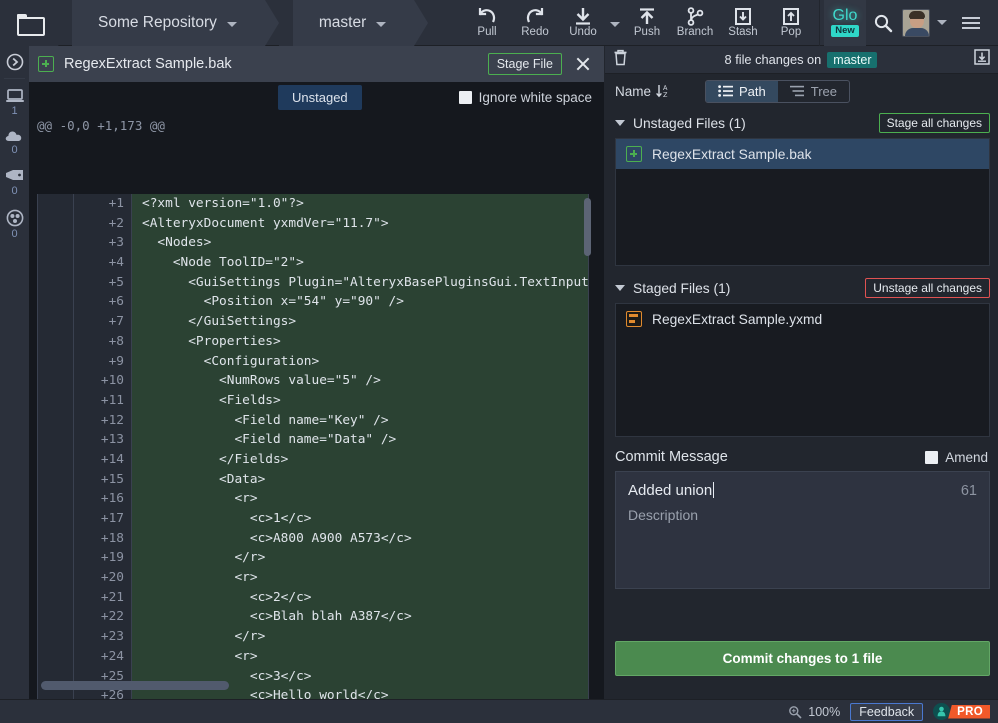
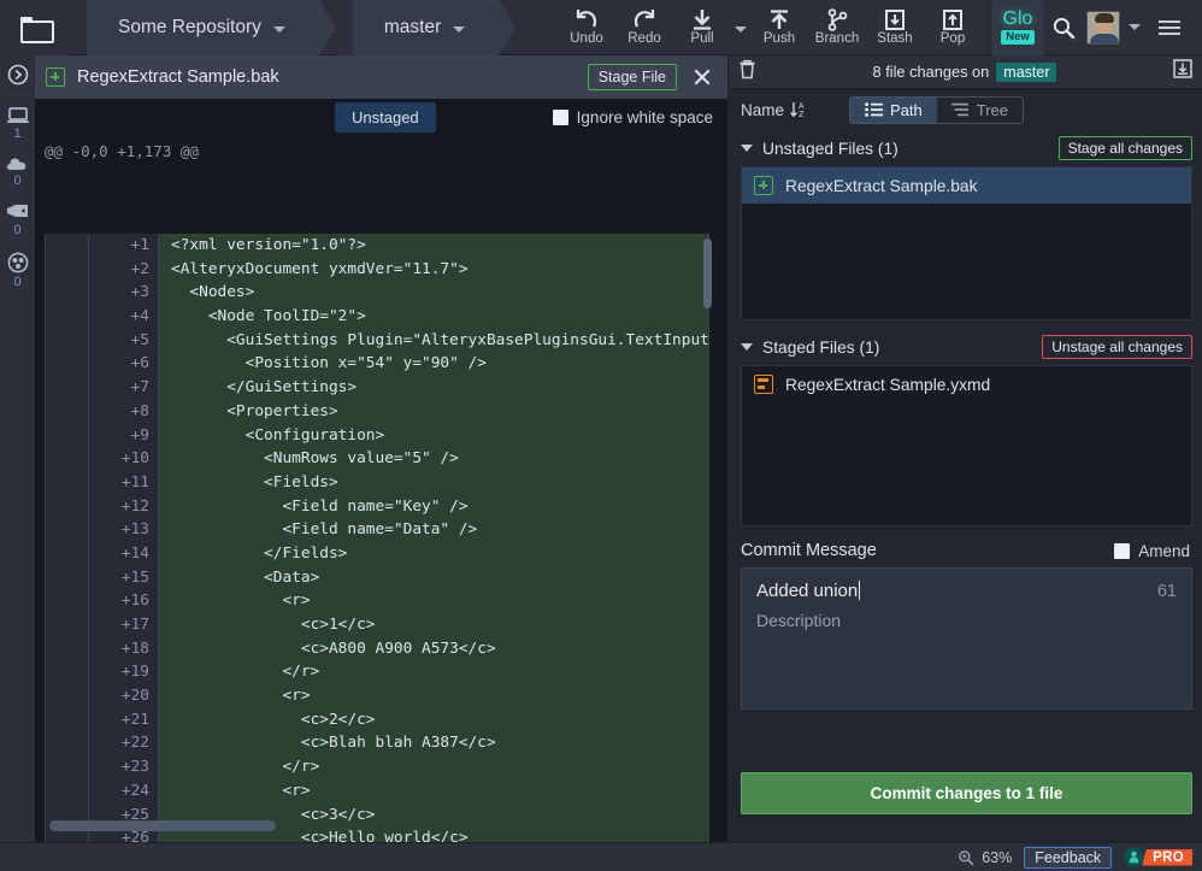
  Some Repository
  master
- Pull
+ Undo
  Redo
- Undo
+ Pull
  Push
  Branch
  Stash
  Pop
  Glo
  New
  1
  0
  0
  0
  RegexExtract Sample.bak
  Stage File
  Unstaged
  Ignore white space
  @@ -0,0 +1,173 @@
  +1
  <?xml version="1.0"?>
  +2
  <AlteryxDocument yxmdVer="11.7">
  +3
  <Nodes>
  +4
  <Node ToolID="2">
  +5
  <GuiSettings Plugin="AlteryxBasePluginsGui.TextInput
  +6
  <Position x="54" y="90" />
  +7
  </GuiSettings>
  +8
  <Properties>
  +9
  <Configuration>
  +10
  <NumRows value="5" />
  +11
  <Fields>
  +12
  <Field name="Key" />
  +13
  <Field name="Data" />
  +14
  </Fields>
  +15
  <Data>
  +16
  <r>
  +17
  <c>1</c>
  +18
  <c>A800 A900 A573</c>
  +19
  </r>
  +20
  <r>
  +21
  <c>2</c>
  +22
  <c>Blah blah A387</c>
  +23
  </r>
  +24
  <r>
  +25
  <c>3</c>
  +26
  <c>Hello world</c>
  8 file changes on master
  Name
  A
  Z
  Path
  Tree
  Unstaged Files (1)
  Stage all changes
  RegexExtract Sample.bak
  Staged Files (1)
  Unstage all changes
  RegexExtract Sample.yxmd
  Commit Message
  Amend
  Added union
  61
  Description
  Commit changes to 1 file
- 100%
+ 63%
  Feedback
  PRO
